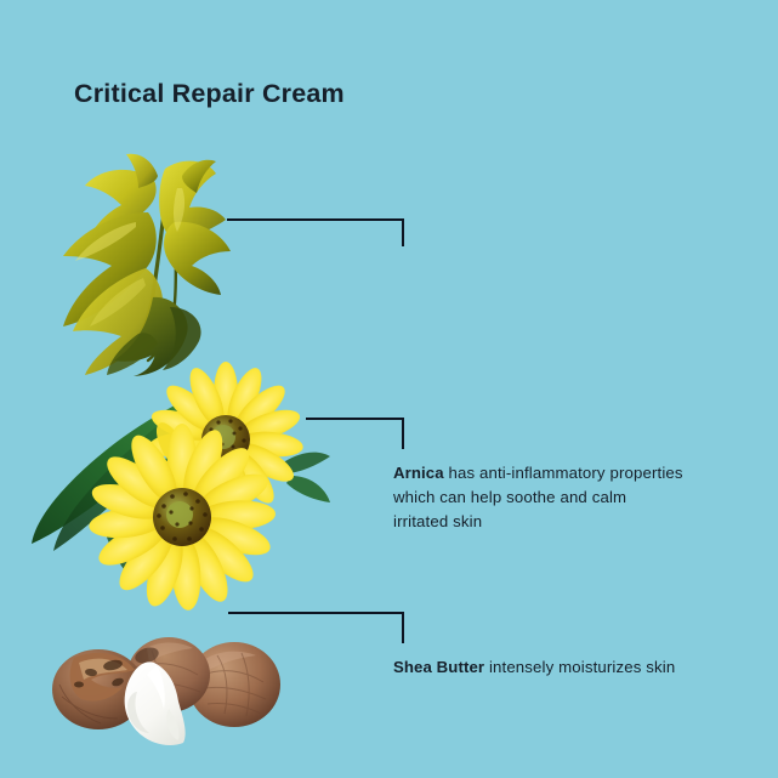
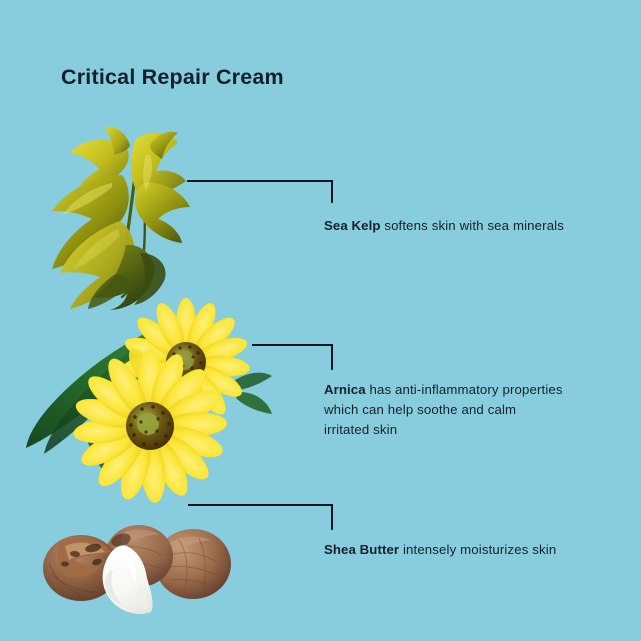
  Critical Repair Cream
+ Sea Kelp softens skin with sea minerals
  Arnica has anti-inflammatory properties which can help soothe and calm irritated skin
  Shea Butter intensely moisturizes skin
